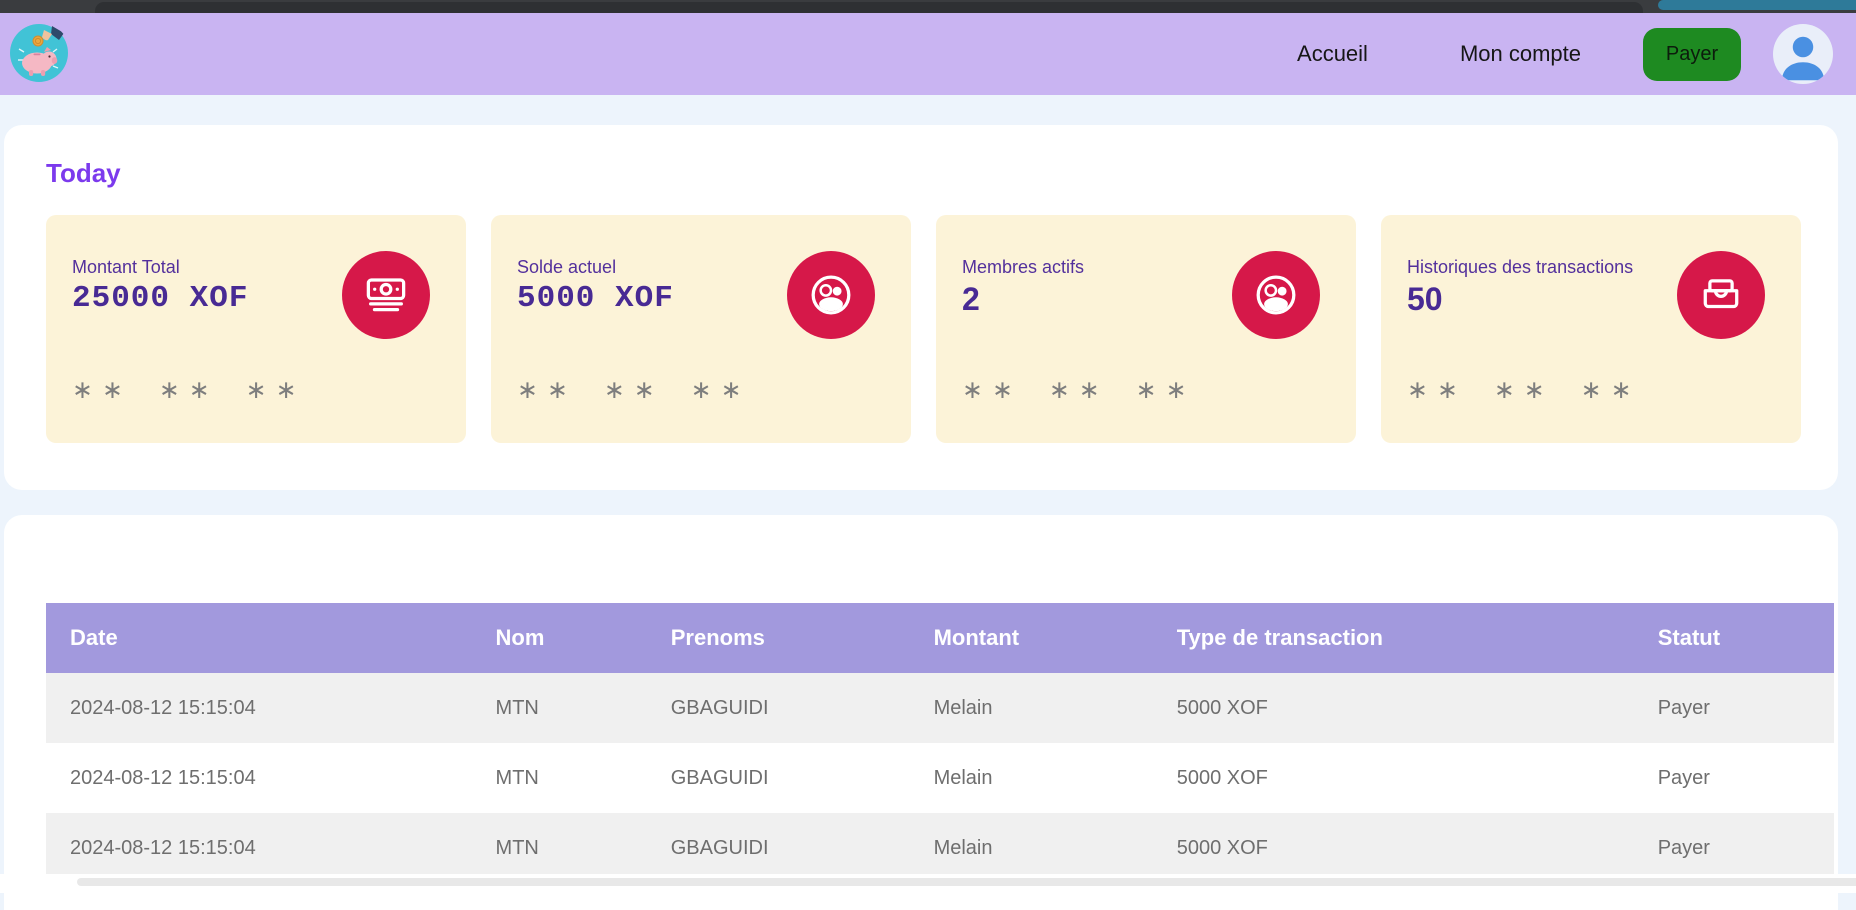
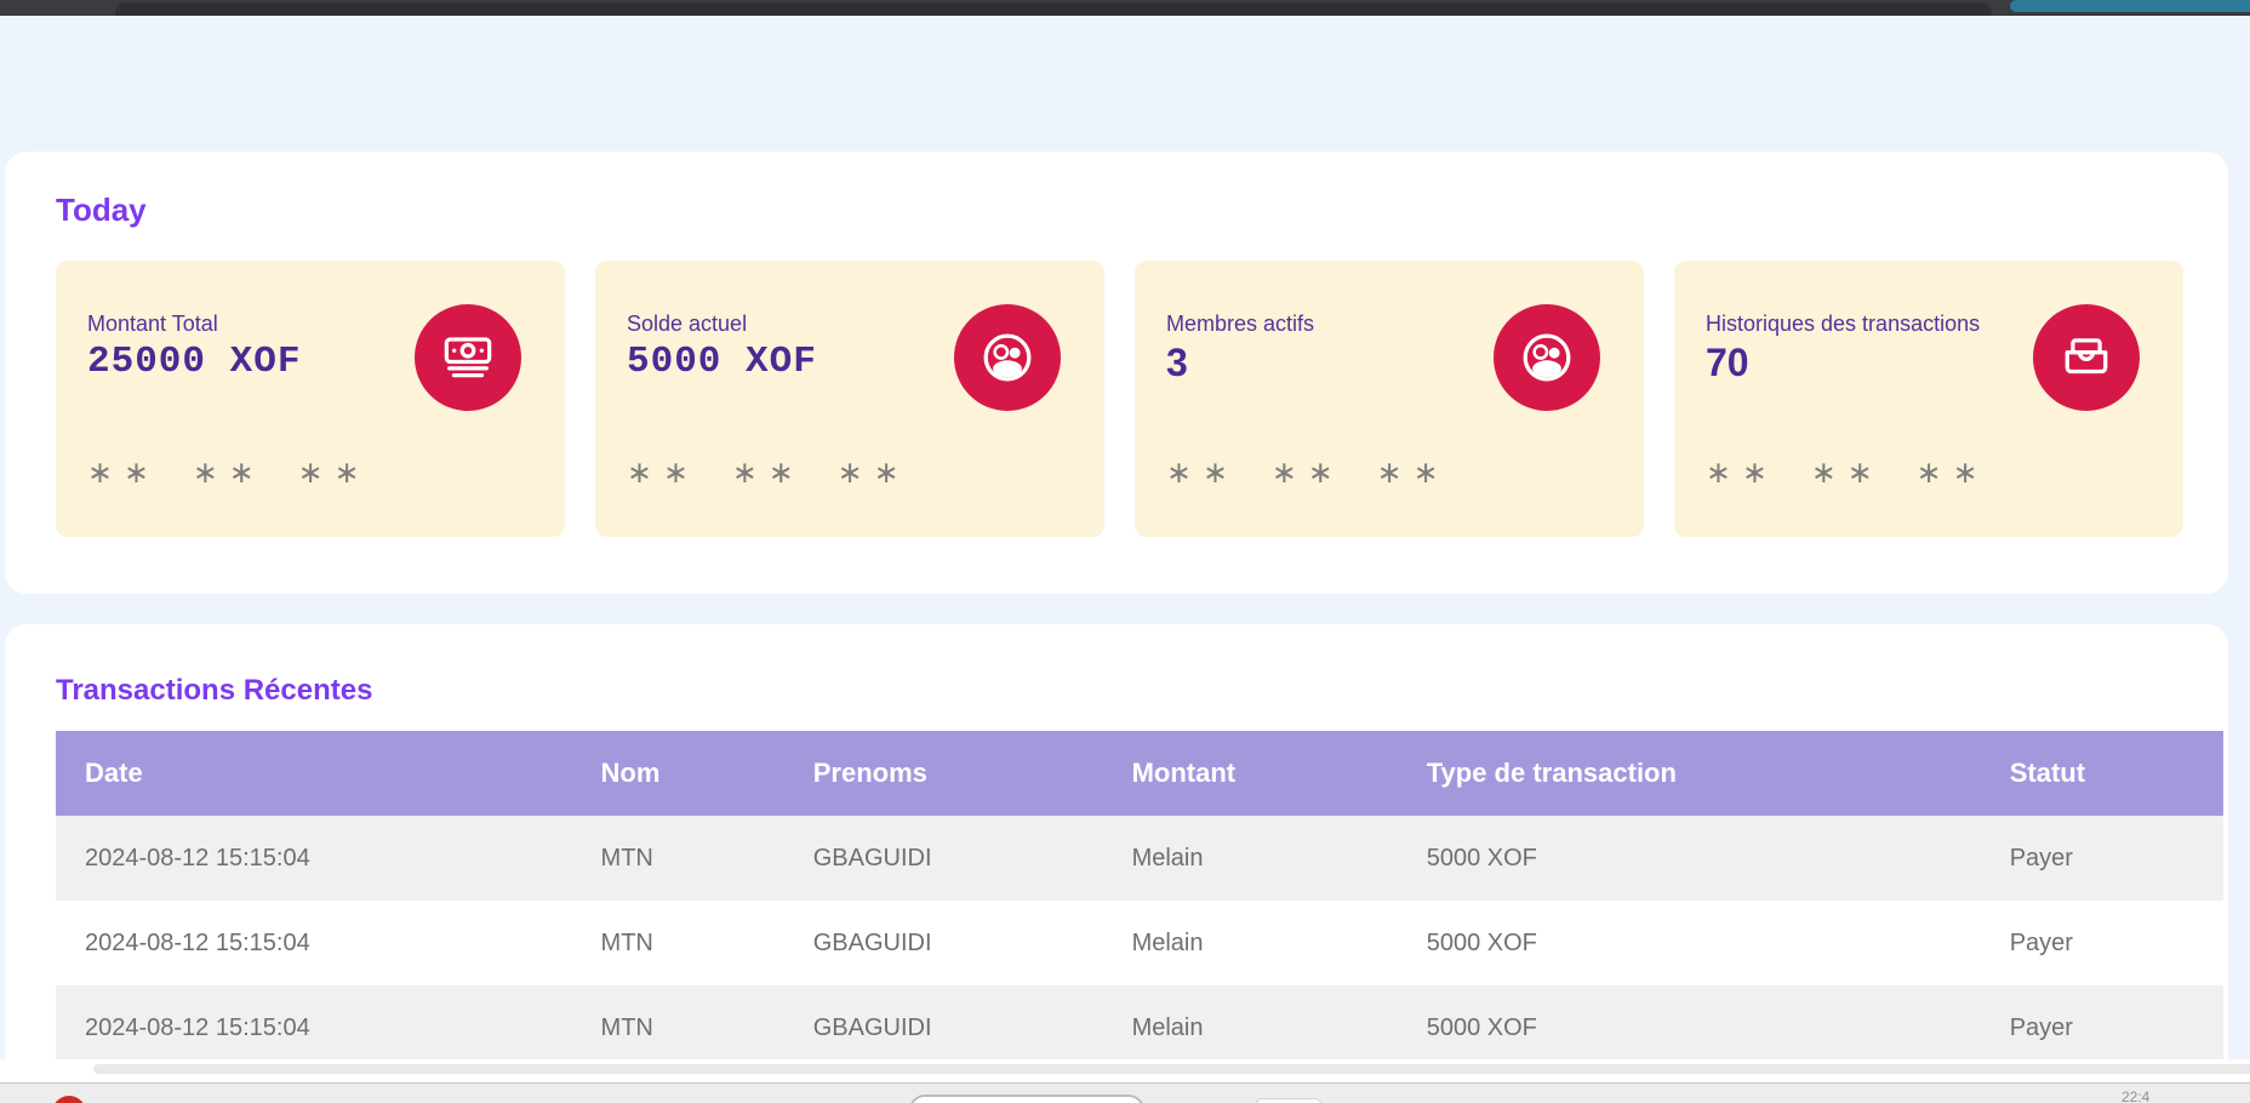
- Accueil
- Mon compte
- Payer
  Today
  Montant Total
  25000 XOF
  ∗∗ ∗∗ ∗∗
  Solde actuel
  5000 XOF
  ∗∗ ∗∗ ∗∗
  Membres actifs
- 2
+ 3
  ∗∗ ∗∗ ∗∗
  Historiques des transactions
- 50
+ 70
  ∗∗ ∗∗ ∗∗
+ Transactions Récentes
  Date	Nom	Prenoms	Montant	Type de transaction	Statut
  2024-08-12 15:15:04	MTN	GBAGUIDI	Melain	5000 XOF	Payer
  2024-08-12 15:15:04	MTN	GBAGUIDI	Melain	5000 XOF	Payer
  2024-08-12 15:15:04	MTN	GBAGUIDI	Melain	5000 XOF	Payer
+ 22:4
